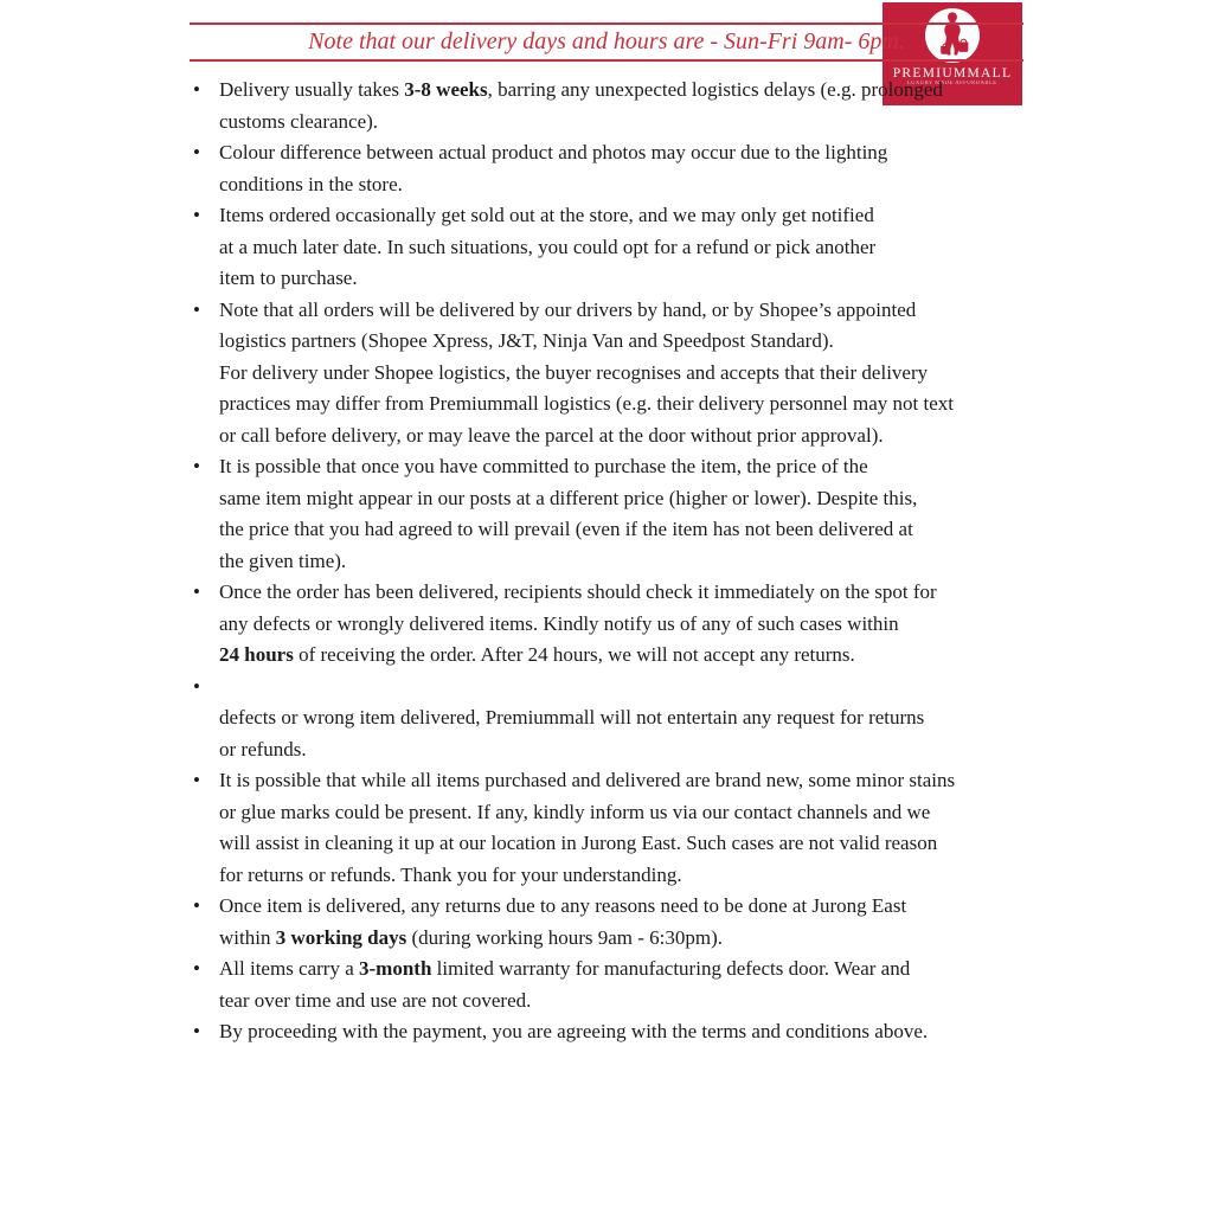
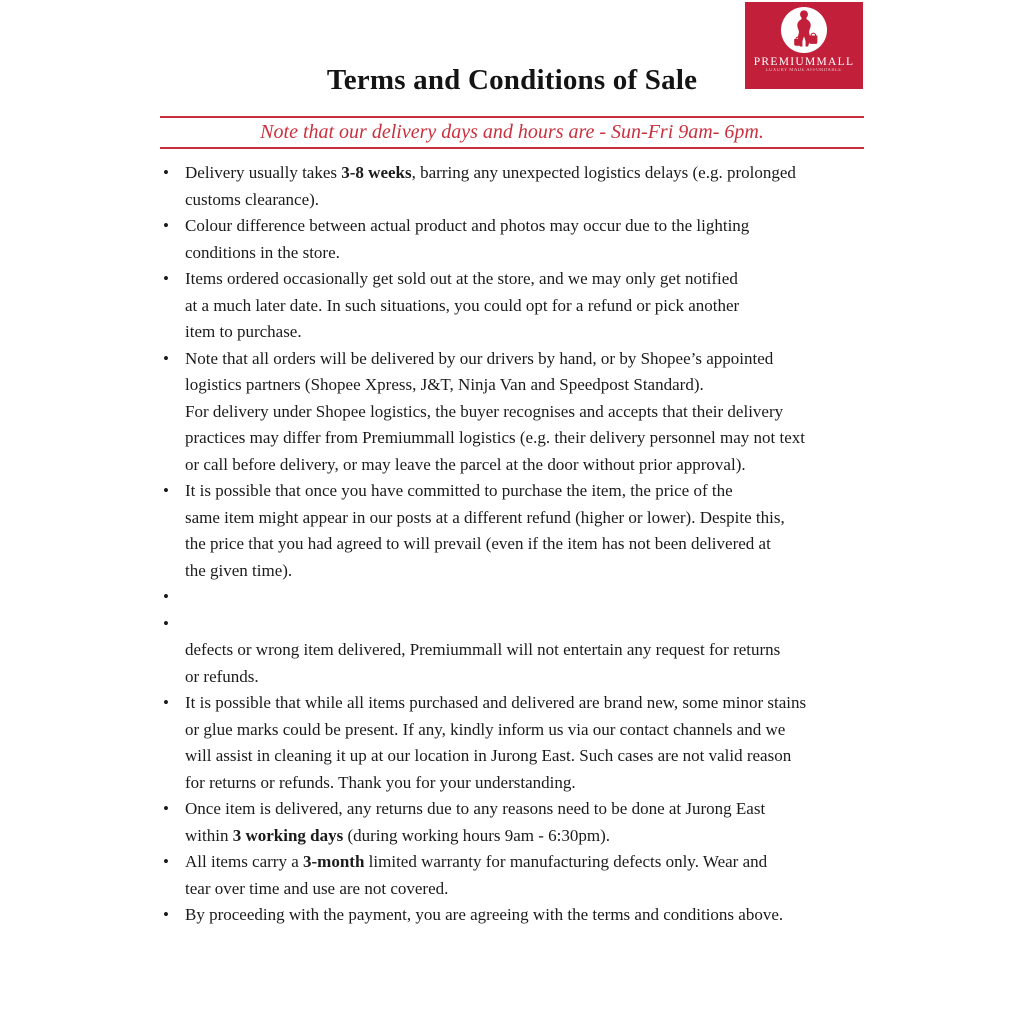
  PREMIUMMALL
+ Terms and Conditions of Sale
  Note that our delivery days and hours are - Sun-Fri 9am- 6pm.
  •
  Delivery usually takes 3-8 weeks, barring any unexpected logistics delays (e.g. prolonged
  customs clearance).
  •
  Colour difference between actual product and photos may occur due to the lighting
  conditions in the store.
  •
  Items ordered occasionally get sold out at the store, and we may only get notified
  at a much later date. In such situations, you could opt for a refund or pick another
  item to purchase.
  •
  Note that all orders will be delivered by our drivers by hand, or by Shopee’s appointed
  logistics partners (Shopee Xpress, J&T, Ninja Van and Speedpost Standard).
  For delivery under Shopee logistics, the buyer recognises and accepts that their delivery
  practices may differ from Premiummall logistics (e.g. their delivery personnel may not text
  or call before delivery, or may leave the parcel at the door without prior approval).
  •
  It is possible that once you have committed to purchase the item, the price of the
- same item might appear in our posts at a different price (higher or lower). Despite this,
+ same item might appear in our posts at a different refund (higher or lower). Despite this,
  the price that you had agreed to will prevail (even if the item has not been delivered at
  the given time).
  •
- Once the order has been delivered, recipients should check it immediately on the spot for
- any defects or wrongly delivered items. Kindly notify us of any of such cases within
- 24 hours of receiving the order. After 24 hours, we will not accept any returns.
  •
  defects or wrong item delivered, Premiummall will not entertain any request for returns
  or refunds.
  •
  It is possible that while all items purchased and delivered are brand new, some minor stains
  or glue marks could be present. If any, kindly inform us via our contact channels and we
  will assist in cleaning it up at our location in Jurong East. Such cases are not valid reason
  for returns or refunds. Thank you for your understanding.
  •
  Once item is delivered, any returns due to any reasons need to be done at Jurong East
  within 3 working days (during working hours 9am - 6:30pm).
  •
- All items carry a 3-month limited warranty for manufacturing defects door. Wear and
+ All items carry a 3-month limited warranty for manufacturing defects only. Wear and
  tear over time and use are not covered.
  •
  By proceeding with the payment, you are agreeing with the terms and conditions above.
